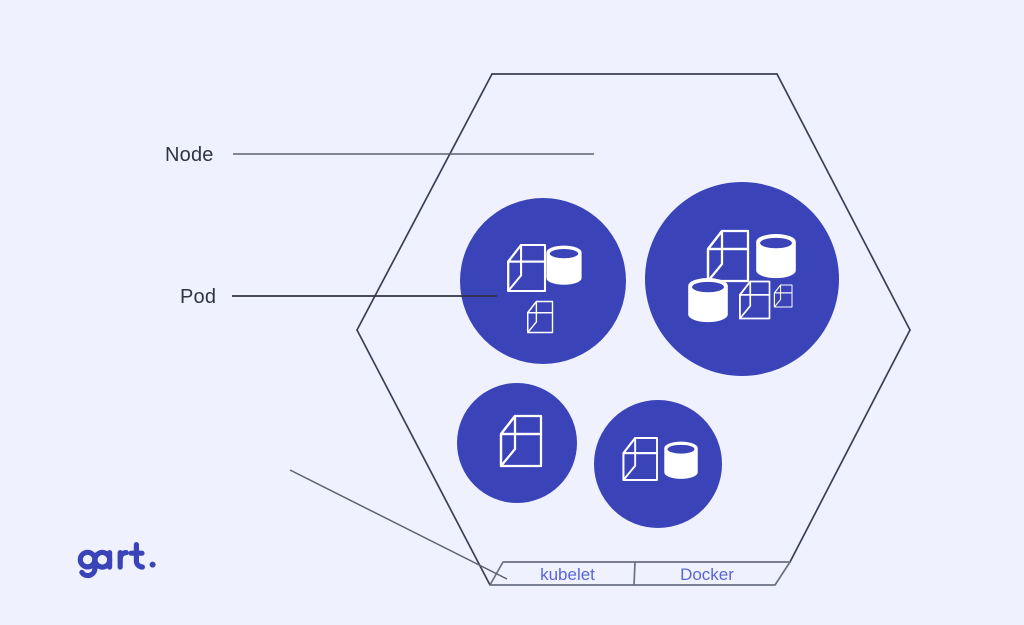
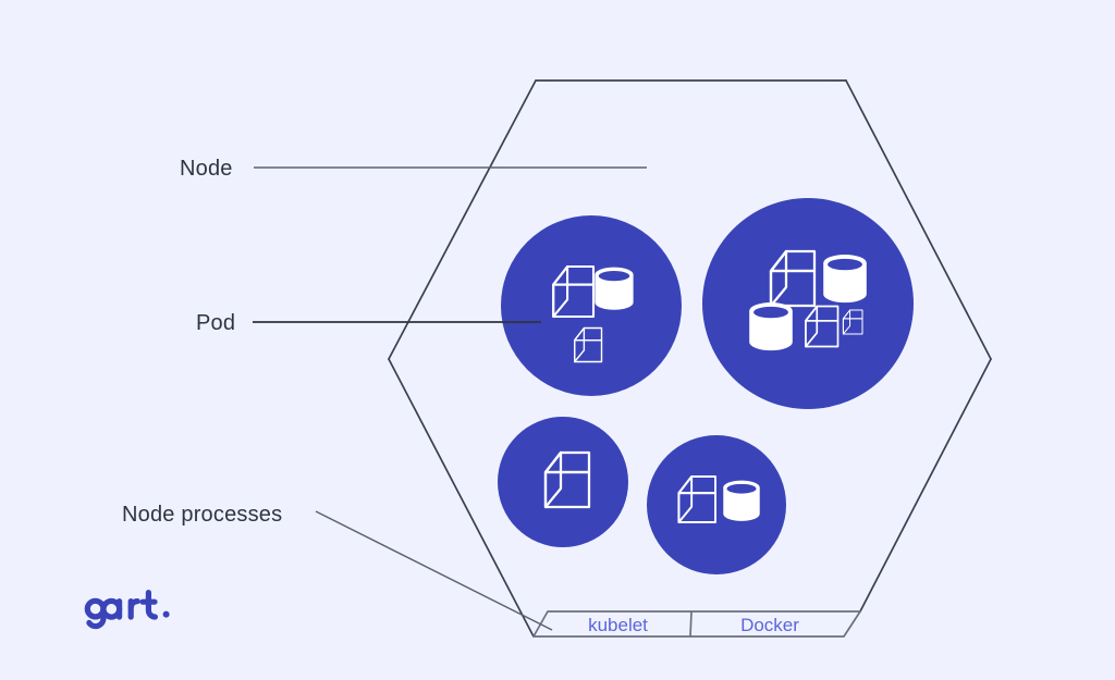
  Node
  Pod
+ Node processes
  kubelet
  Docker
